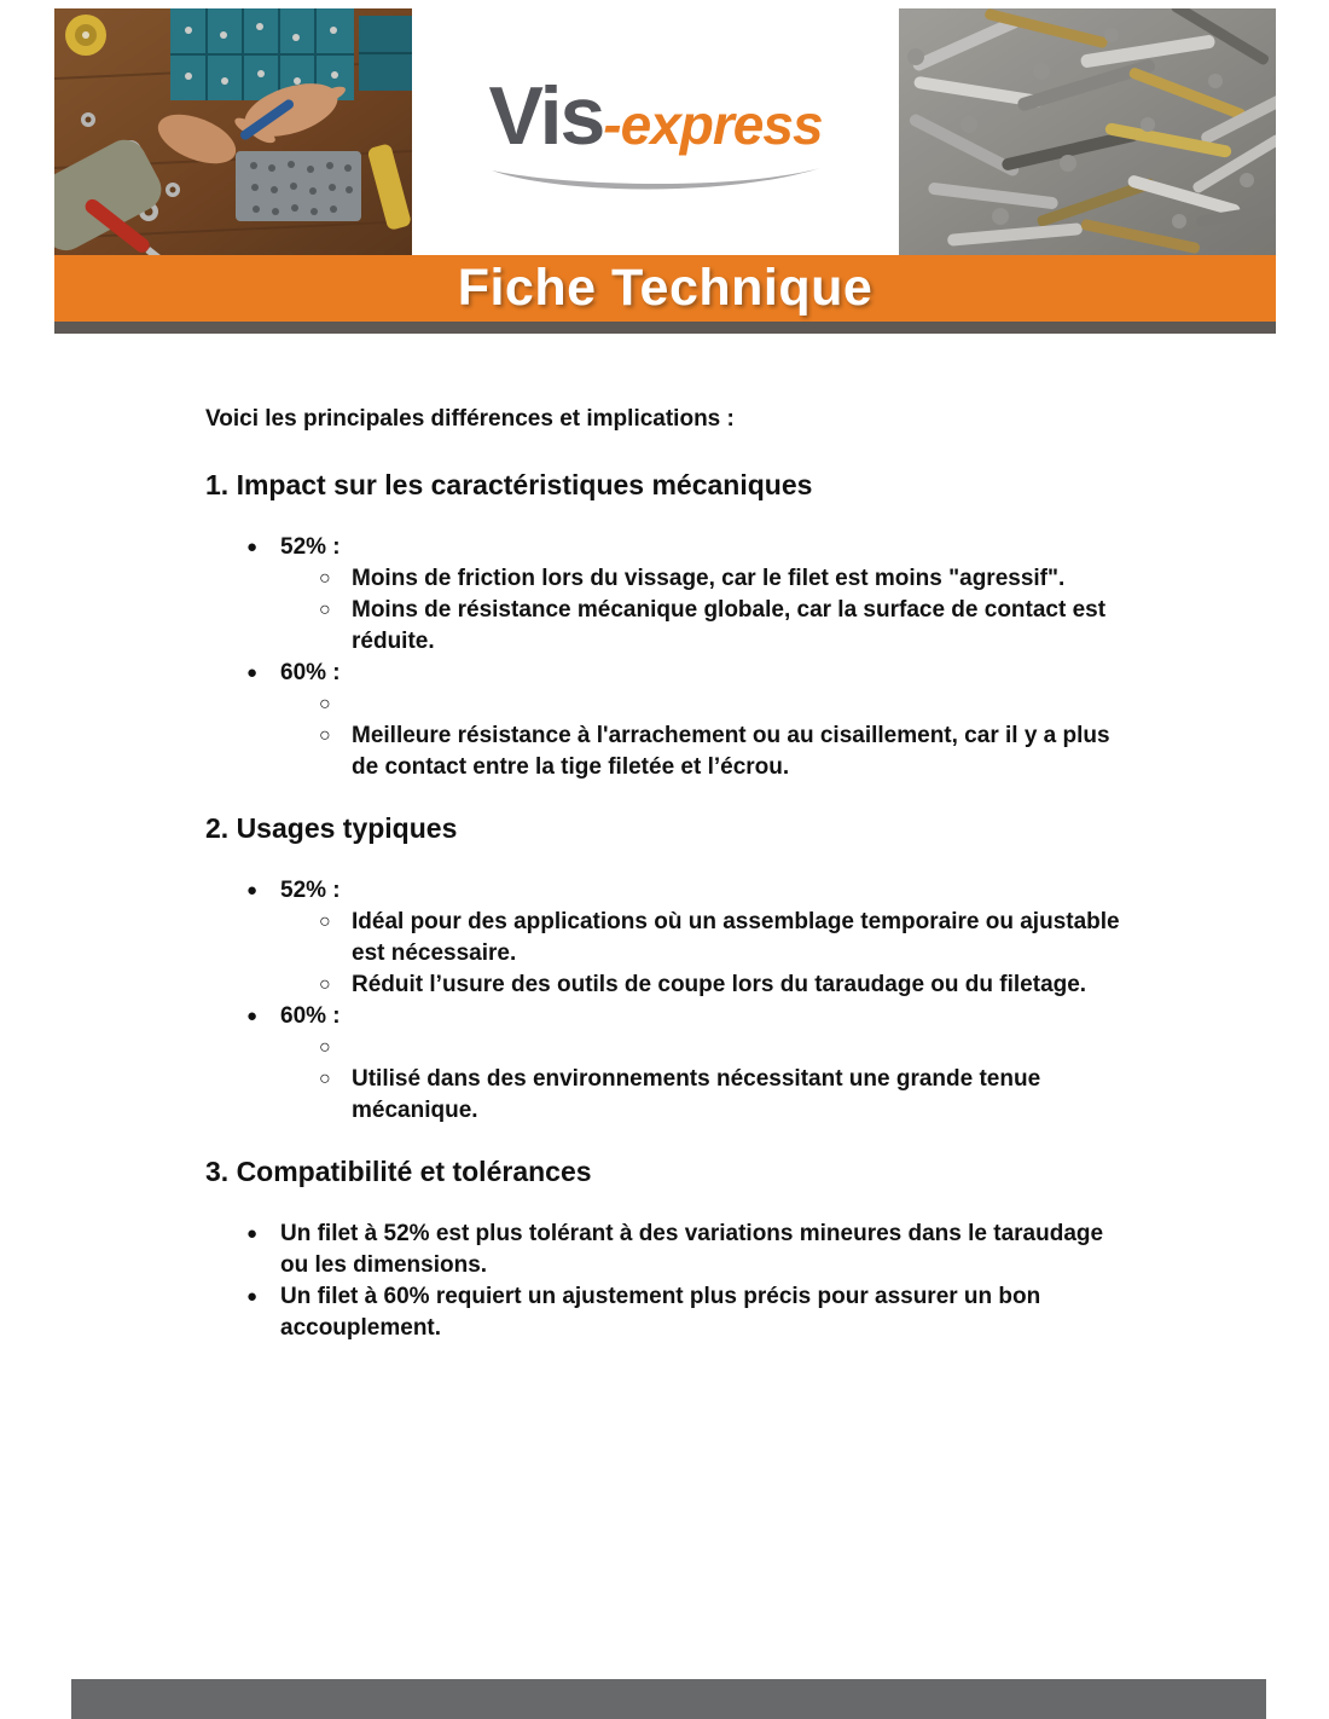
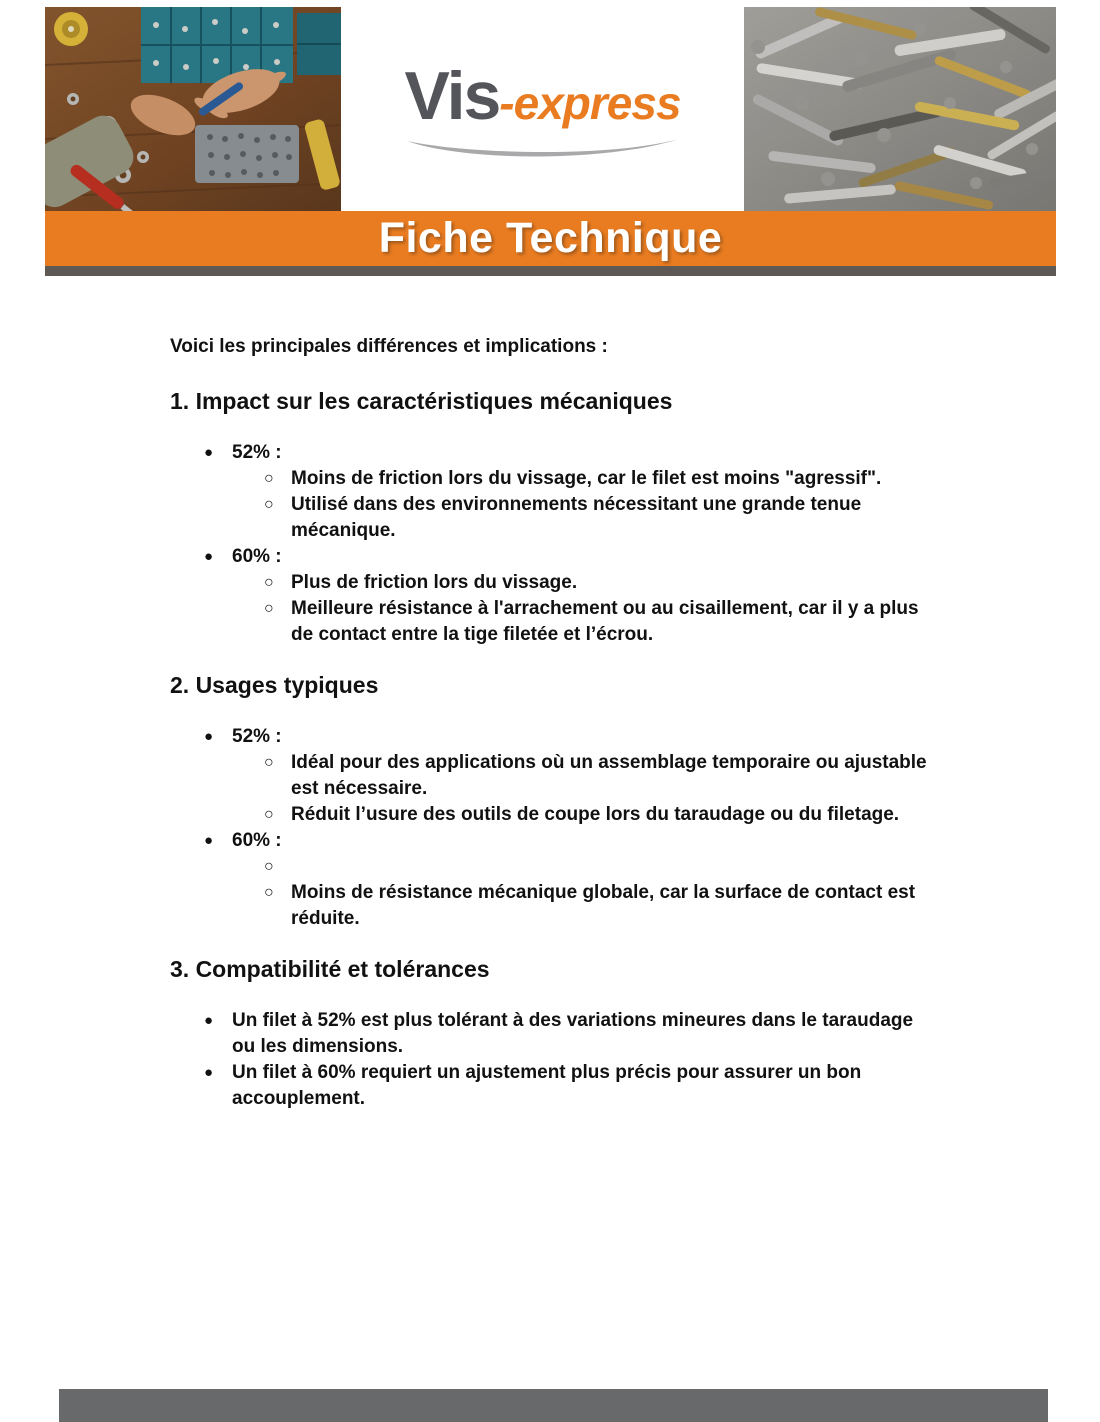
  Vis
  -express
  Fiche Technique
  Voici les principales différences et implications :
  1. Impact sur les caractéristiques mécaniques
  ●
  52% :
  ○
  Moins de friction lors du vissage, car le filet est moins "agressif".
  ○
- Moins de résistance mécanique globale, car la surface de contact est réduite.
+ Utilisé dans des environnements nécessitant une grande tenue mécanique.
  ●
  60% :
  ○
+ Plus de friction lors du vissage.
  ○
  Meilleure résistance à l'arrachement ou au cisaillement, car il y a plus de contact entre la tige filetée et l’écrou.
  2. Usages typiques
  ●
  52% :
  ○
  Idéal pour des applications où un assemblage temporaire ou ajustable est nécessaire.
  ○
  Réduit l’usure des outils de coupe lors du taraudage ou du filetage.
  ●
  60% :
  ○
  ○
- Utilisé dans des environnements nécessitant une grande tenue mécanique.
+ Moins de résistance mécanique globale, car la surface de contact est réduite.
  3. Compatibilité et tolérances
  ●
  Un filet à 52% est plus tolérant à des variations mineures dans le taraudage ou les dimensions.
  ●
  Un filet à 60% requiert un ajustement plus précis pour assurer un bon accouplement.
